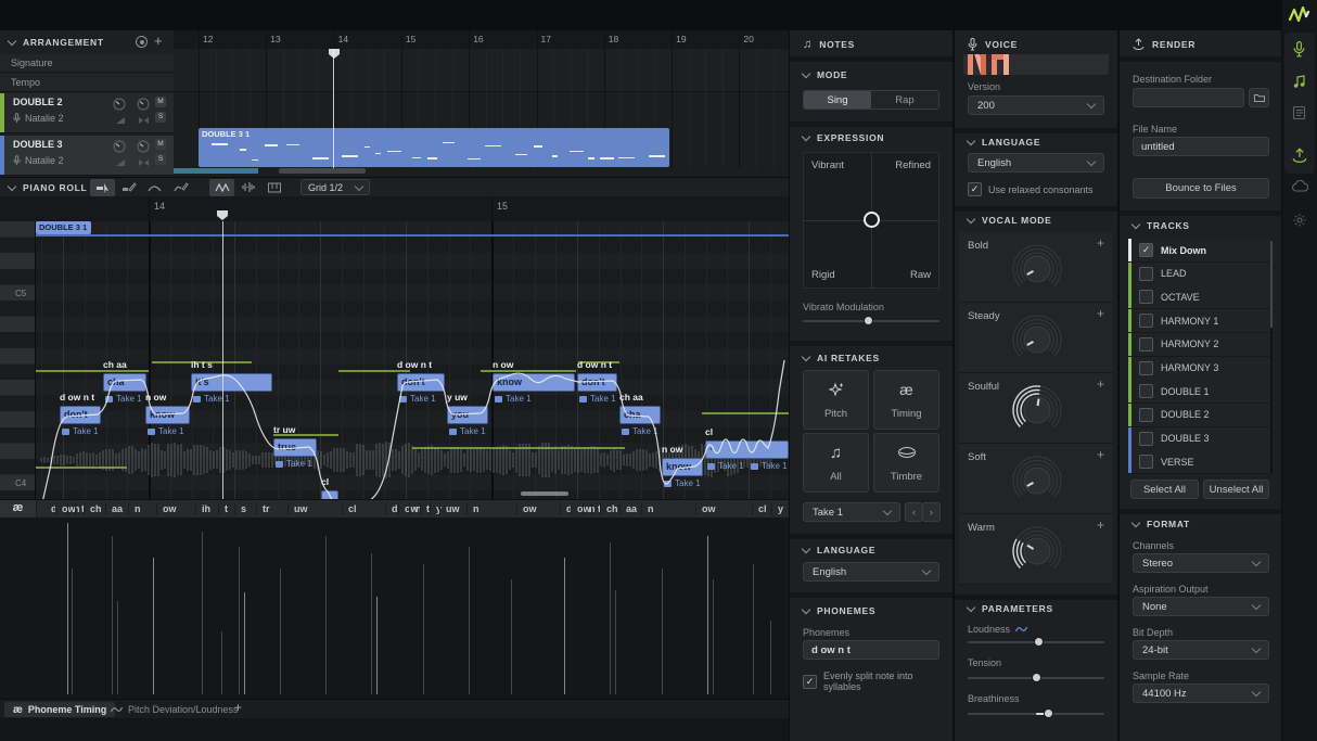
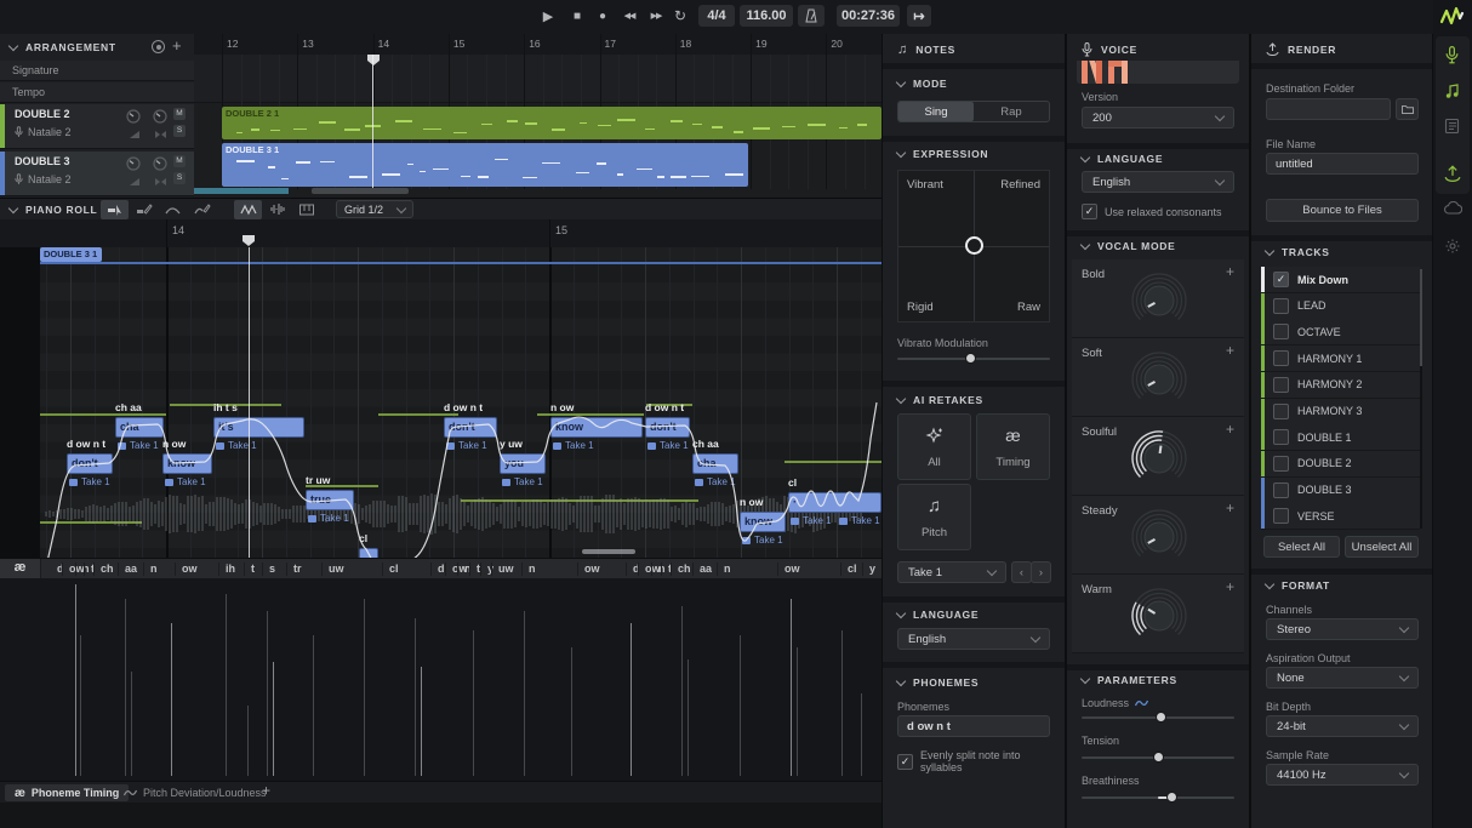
+ ▶
+ ■
+ ●
+ ↻
+ 4/4
+ 116.00
+ 00:27:36
+ ↦
  ARRANGEMENT
  +
  Signature
  Tempo
  DOUBLE 2
  Natalie 2
  DOUBLE 3
  Natalie 2
  12
  13
  14
  15
  16
  17
  18
  19
  20
+ DOUBLE 2 1
  DOUBLE 3 1
  PIANO ROLL
  Grid 1/2
  14
  15
- C5
- C4
  DOUBLE 3 1
  don't
  d ow n t
  cha
  ch aa
  it's
  ih t s
  true
  tr uw
  cl
  d ow n t
  y uw
  know
  n ow
  d ow n t
  cha
  ch aa
  know
  n ow
  ·
  cl
  Take 1
  Take 1
  Take 1
  Take 1
  Take 1
  Take 1
  Take 1
  Take 1
  Take 1
  Take
  Take 1
  Take 1
  Take 1
  æ
  d
  ow
  n
  ch
  aa
  n
  ow
  ih
  t
  s
  tr
  uw
  cl
  d
  ow
  n
  t
  uw
  n
  ow
  d
  ow
  ch
  aa
  n
  ow
  cl
  y
  æ
  Phoneme Timing
  Pitch Deviation/Loudness
  +
  ♫
  NOTES
  MODE
  Sing
  Rap
  EXPRESSION
  Vibrant
  Refined
  Rigid
  Raw
  Vibrato Modulation
  AI RETAKES
- Pitch
+ All
  æ
  Timing
  ♫
- All
+ Pitch
- Timbre
  Take 1
  ‹
  ›
  LANGUAGE
  English
  PHONEMES
  Phonemes
  d ow n t
  ✓
  Evenly split note into syllables
  VOICE
  Version
  200
  LANGUAGE
  English
  ✓
  Use relaxed consonants
  VOCAL MODE
  Bold
  +
- Steady
+ Soft
  +
  Soulful
  +
- Soft
+ Steady
  +
  Warm
  +
  PARAMETERS
  Loudness
  Tension
  Breathiness
  RENDER
  Destination Folder
  File Name
  untitled
  Bounce to Files
  TRACKS
  ✓
  Mix Down
  LEAD
  OCTAVE
  HARMONY 1
  HARMONY 2
  HARMONY 3
  DOUBLE 1
  DOUBLE 2
  DOUBLE 3
  VERSE
  Select All
  Unselect All
  FORMAT
  Channels
  Stereo
  Aspiration Output
  None
  Bit Depth
  24-bit
  Sample Rate
  44100 Hz
